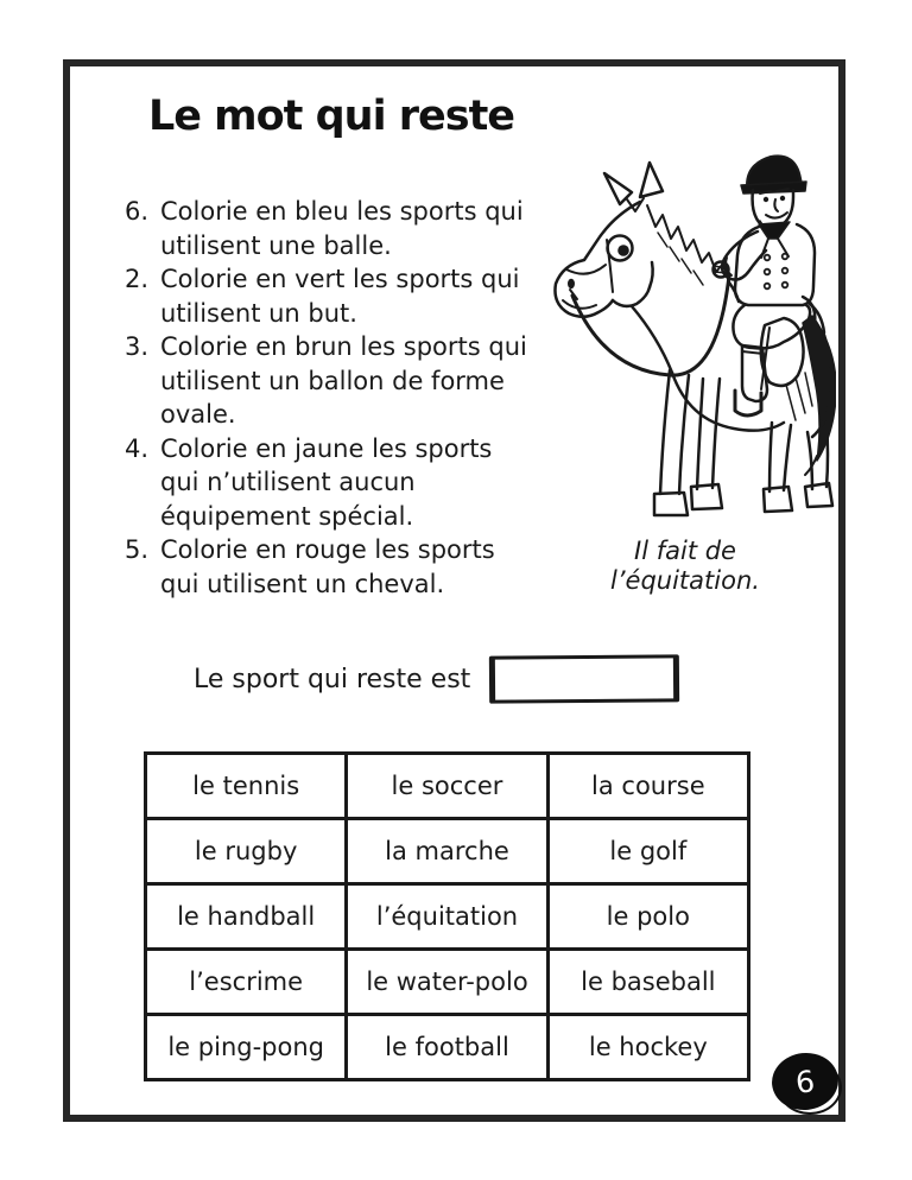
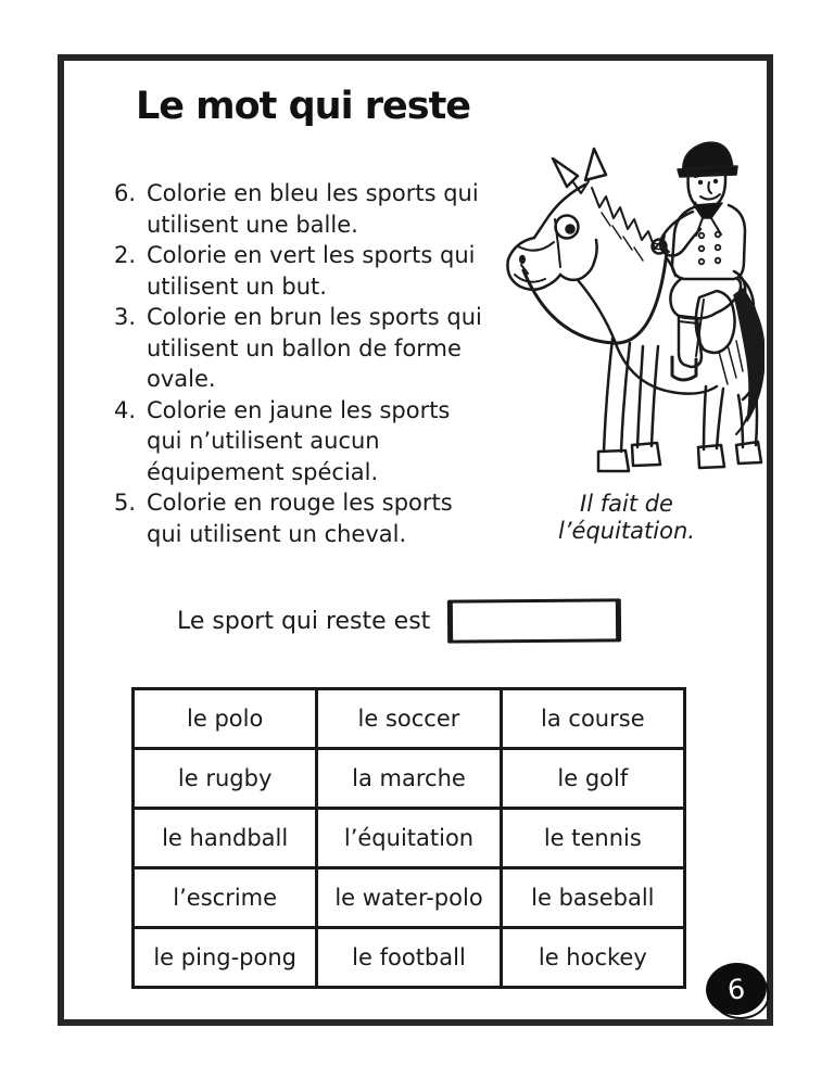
  Le mot qui reste
  6.
  Colorie en bleu les sports qui utilisent une balle.
  2.
  Colorie en vert les sports qui utilisent un but.
  3.
  Colorie en brun les sports qui utilisent un ballon de forme ovale.
  4.
  Colorie en jaune les sports qui n’utilisent aucun équipement spécial.
  5.
  Colorie en rouge les sports qui utilisent un cheval.
  Il fait de
  l’équitation.
  Le sport qui reste est
- le tennis	le soccer	la course
+ le polo	le soccer	la course
  le rugby	la marche	le golf
- le handball	l’équitation	le polo
+ le handball	l’équitation	le tennis
  l’escrime	le water-polo	le baseball
  le ping-pong	le football	le hockey
